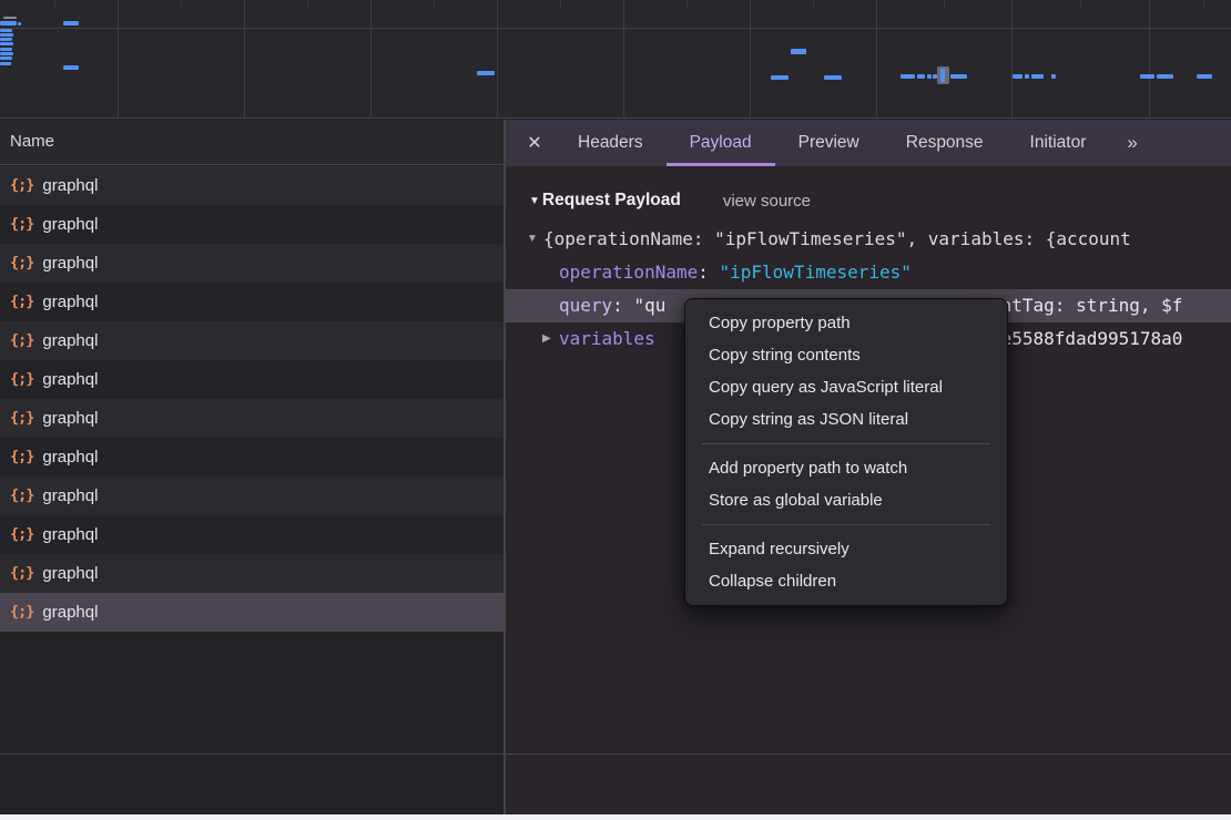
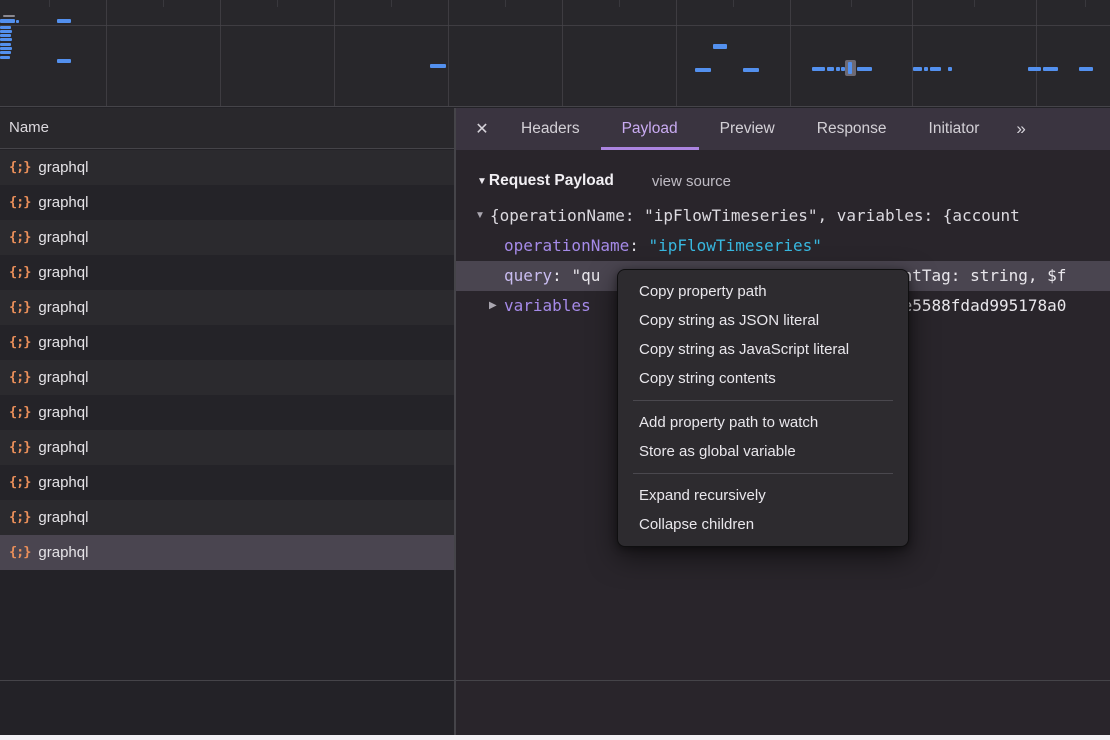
  Name
  {;}
  graphql
  {;}
  graphql
  {;}
  graphql
  {;}
  graphql
  {;}
  graphql
  {;}
  graphql
  {;}
  graphql
  {;}
  graphql
  {;}
  graphql
  {;}
  graphql
  {;}
  graphql
  {;}
  graphql
  ✕
  Headers
  Payload
  Preview
  Response
  Initiator
  »
  ▼
  Request Payload
  view source
  ▼
  {operationName: "ipFlowTimeseries", variables: {account
  operationName: "ipFlowTimeseries"
  query: "qu
  tTag: string, $f
  ▶
  variables
  5588fdad995178a0
  Copy property path
- Copy string contents
+ Copy string as JSON literal
- Copy query as JavaScript literal
+ Copy string as JavaScript literal
- Copy string as JSON literal
+ Copy string contents
  Add property path to watch
  Store as global variable
  Expand recursively
  Collapse children
